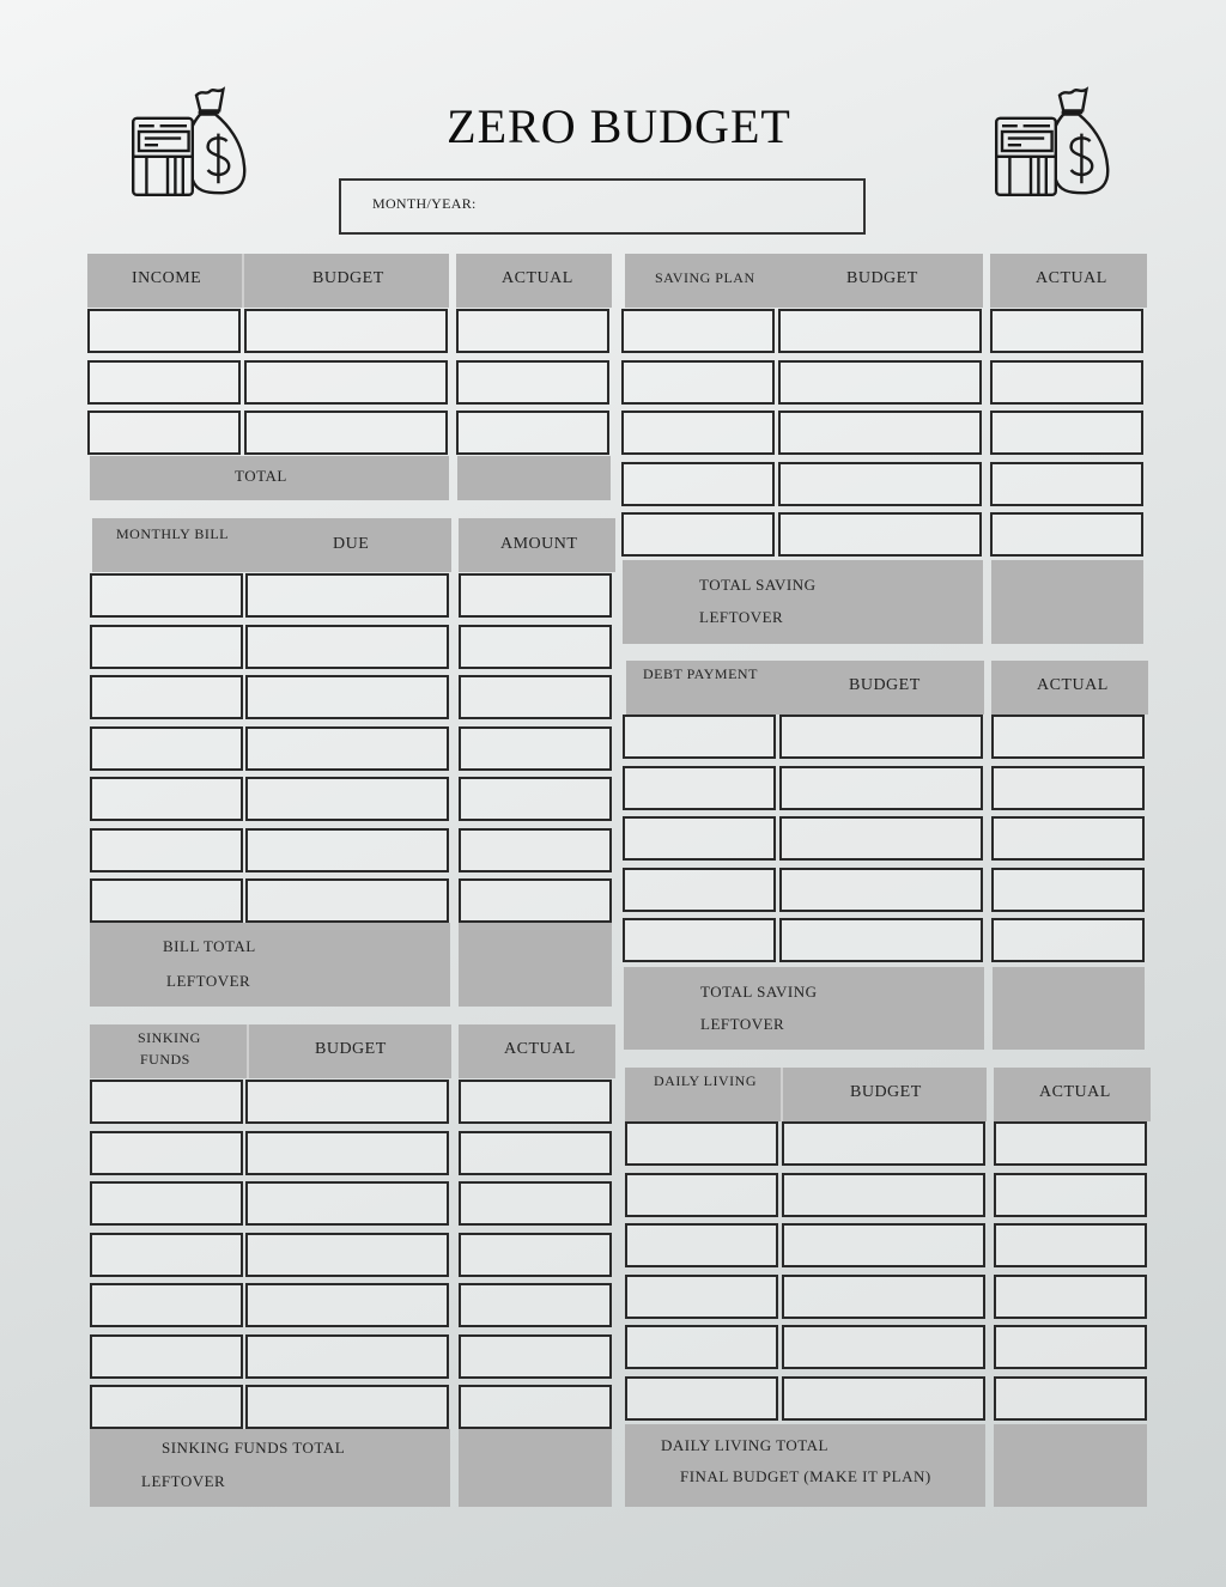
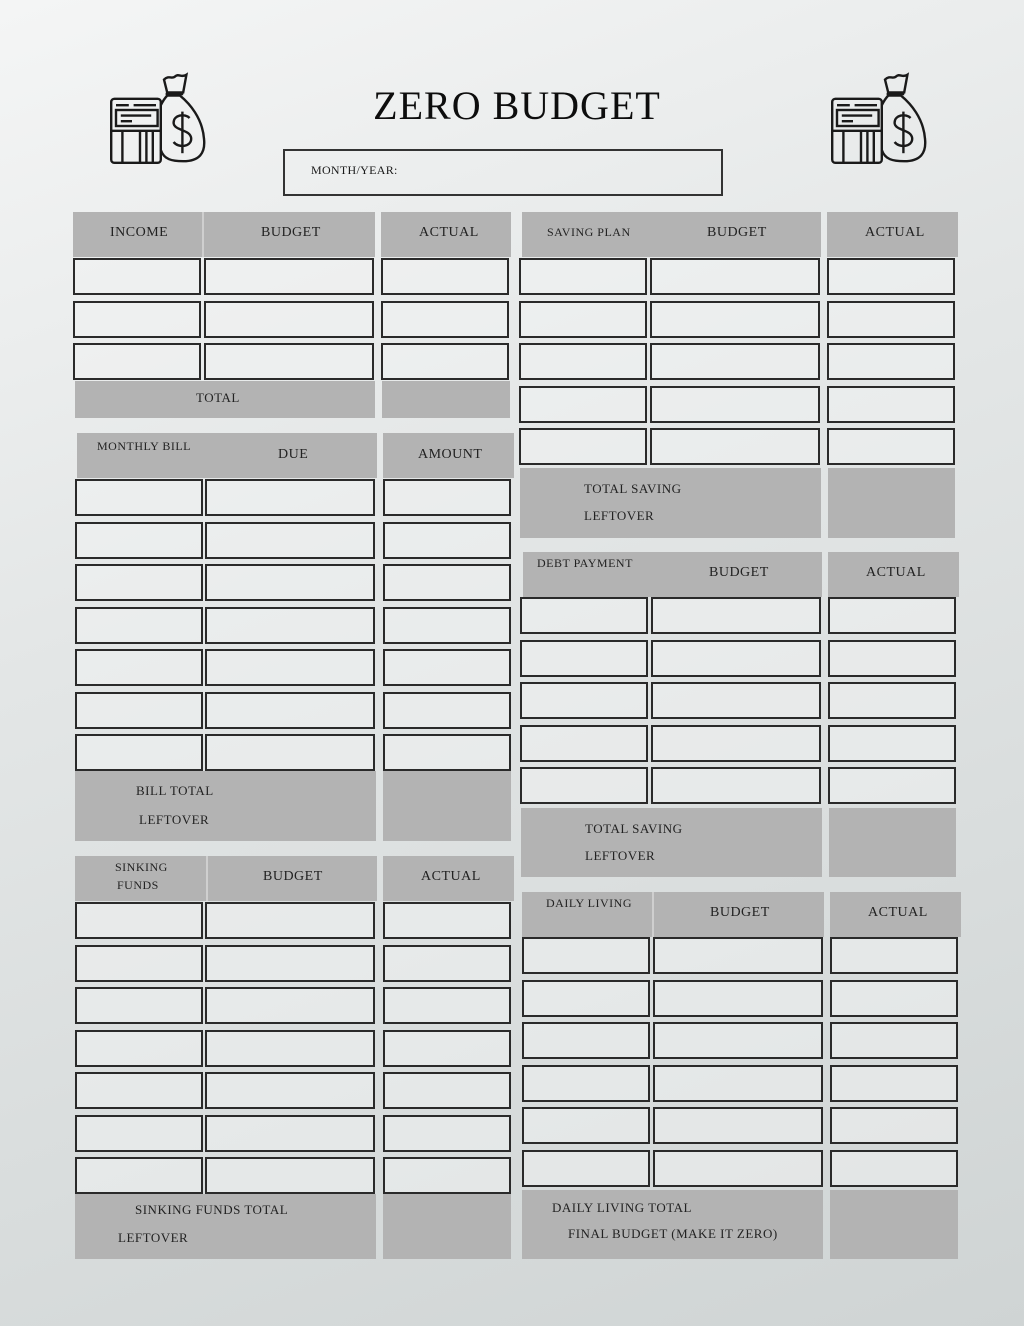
  ZERO BUDGET
  MONTH/YEAR:
  INCOME
  BUDGET
  ACTUAL
  TOTAL
  MONTHLY BILL
  DUE
  AMOUNT
  BILL TOTAL
  LEFTOVER
  SINKING
  FUNDS
  BUDGET
  ACTUAL
  SINKING FUNDS TOTAL
  LEFTOVER
  SAVING PLAN
  BUDGET
  ACTUAL
  TOTAL SAVING
  LEFTOVER
  DEBT PAYMENT
  BUDGET
  ACTUAL
  TOTAL SAVING
  LEFTOVER
  DAILY LIVING
  BUDGET
  ACTUAL
  DAILY LIVING TOTAL
- FINAL BUDGET (MAKE IT PLAN)
+ FINAL BUDGET (MAKE IT ZERO)
